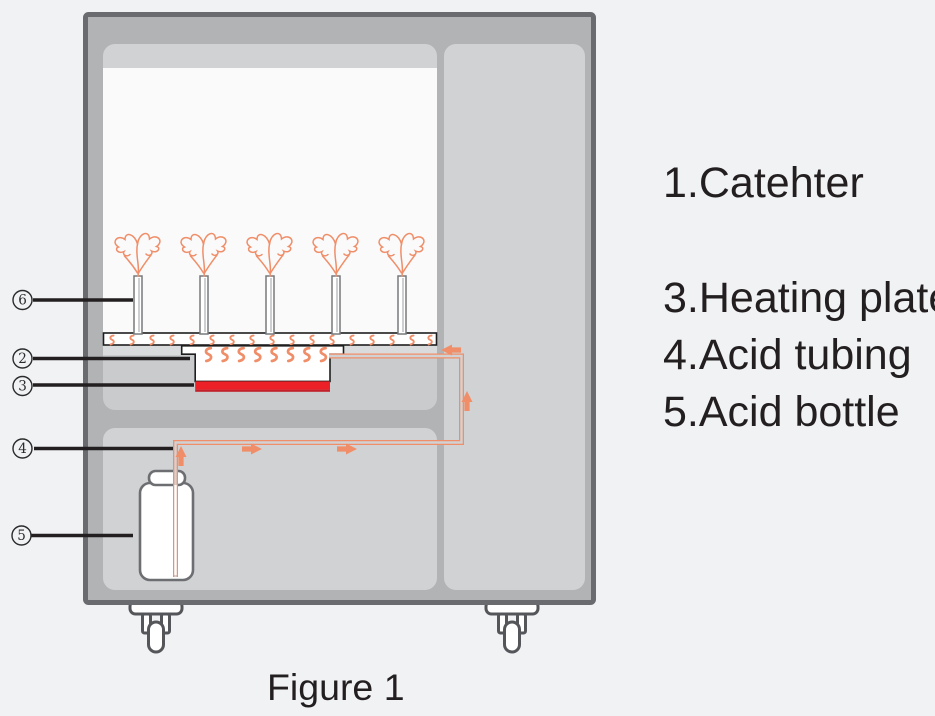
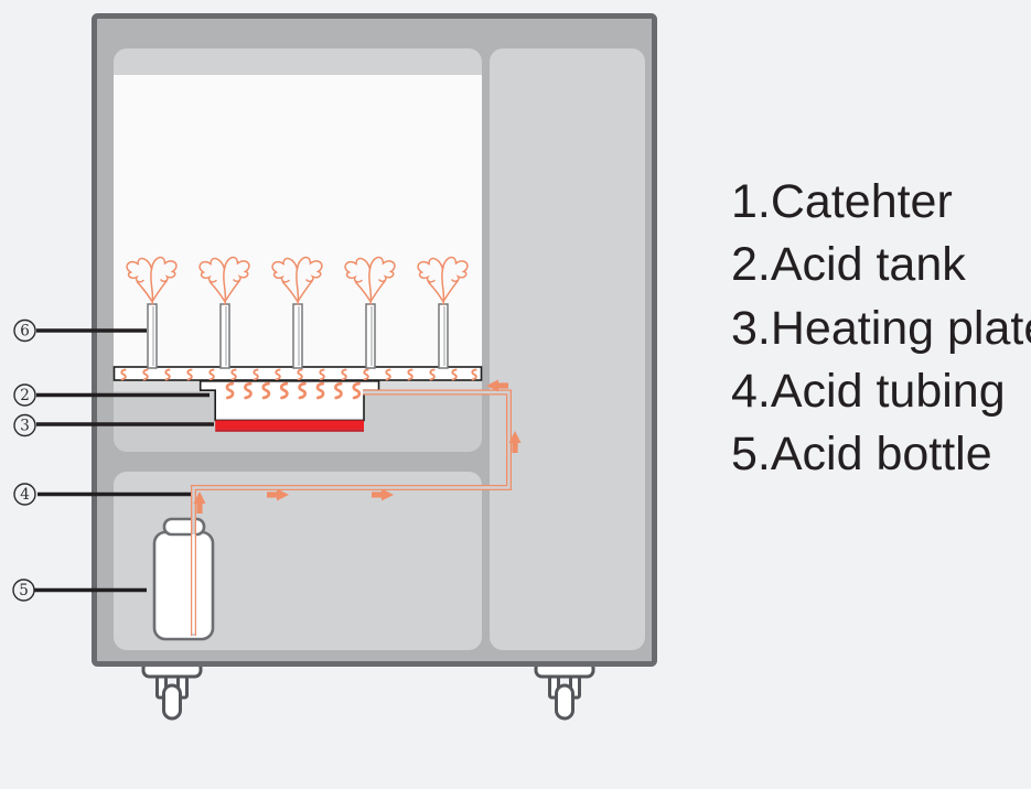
  6
  2
  3
  4
  5
  1.Catehter
+ 2.Acid tank
  3.Heating plat
  4.Acid tubing
  5.Acid bottle
- Figure 1
